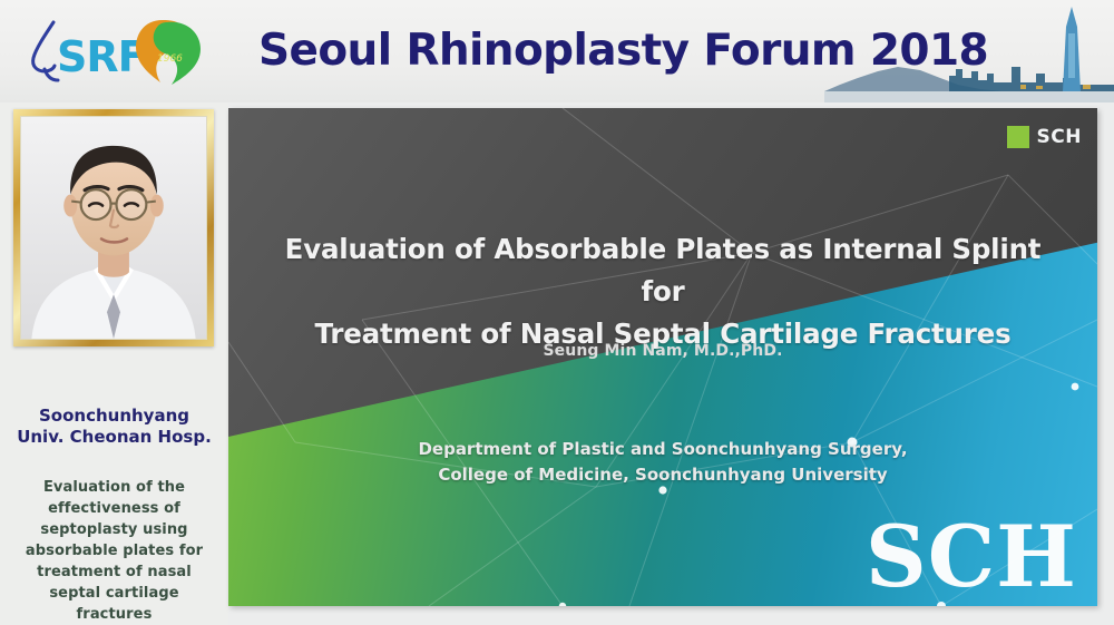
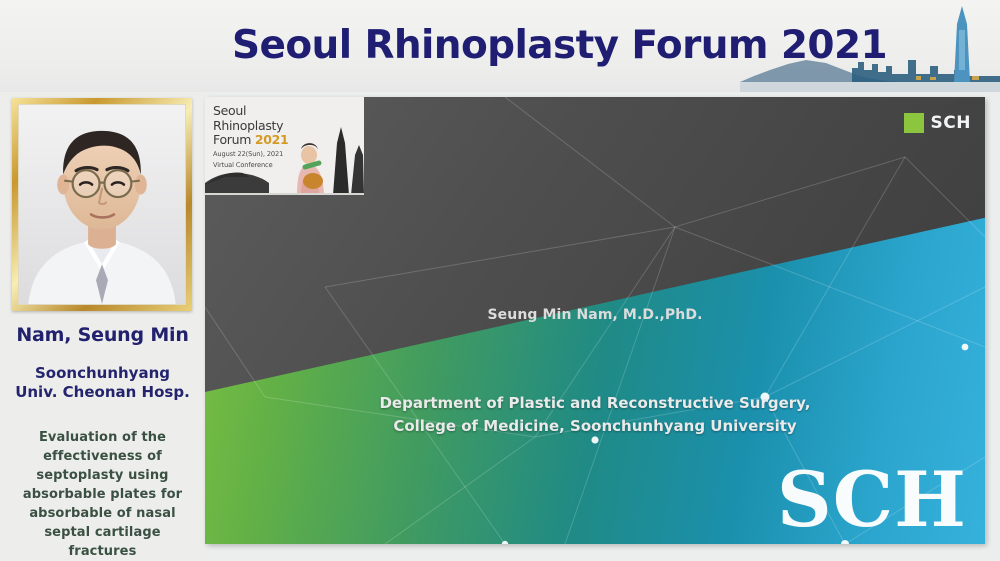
- SRF
- 1966
- Seoul Rhinoplasty Forum 2018
+ Seoul Rhinoplasty Forum 2021
+ Nam, Seung Min
  Soonchunhyang
  Univ. Cheonan Hosp.
- Evaluation of the effectiveness of septoplasty using absorbable plates for treatment of nasal septal cartilage fractures
+ Evaluation of the effectiveness of septoplasty using absorbable plates for absorbable of nasal septal cartilage fractures
+ Seoul
+ Rhinoplasty
+ Forum 2021
+ August 22(Sun), 2021
+ Virtual Conference
  SCH
- Evaluation of Absorbable Plates as Internal Splint for
- Treatment of Nasal Septal Cartilage Fractures
  Seung Min Nam, M.D.,PhD.
- Department of Plastic and Soonchunhyang Surgery,
+ Department of Plastic and Reconstructive Surgery,
  College of Medicine, Soonchunhyang University
  SCH
